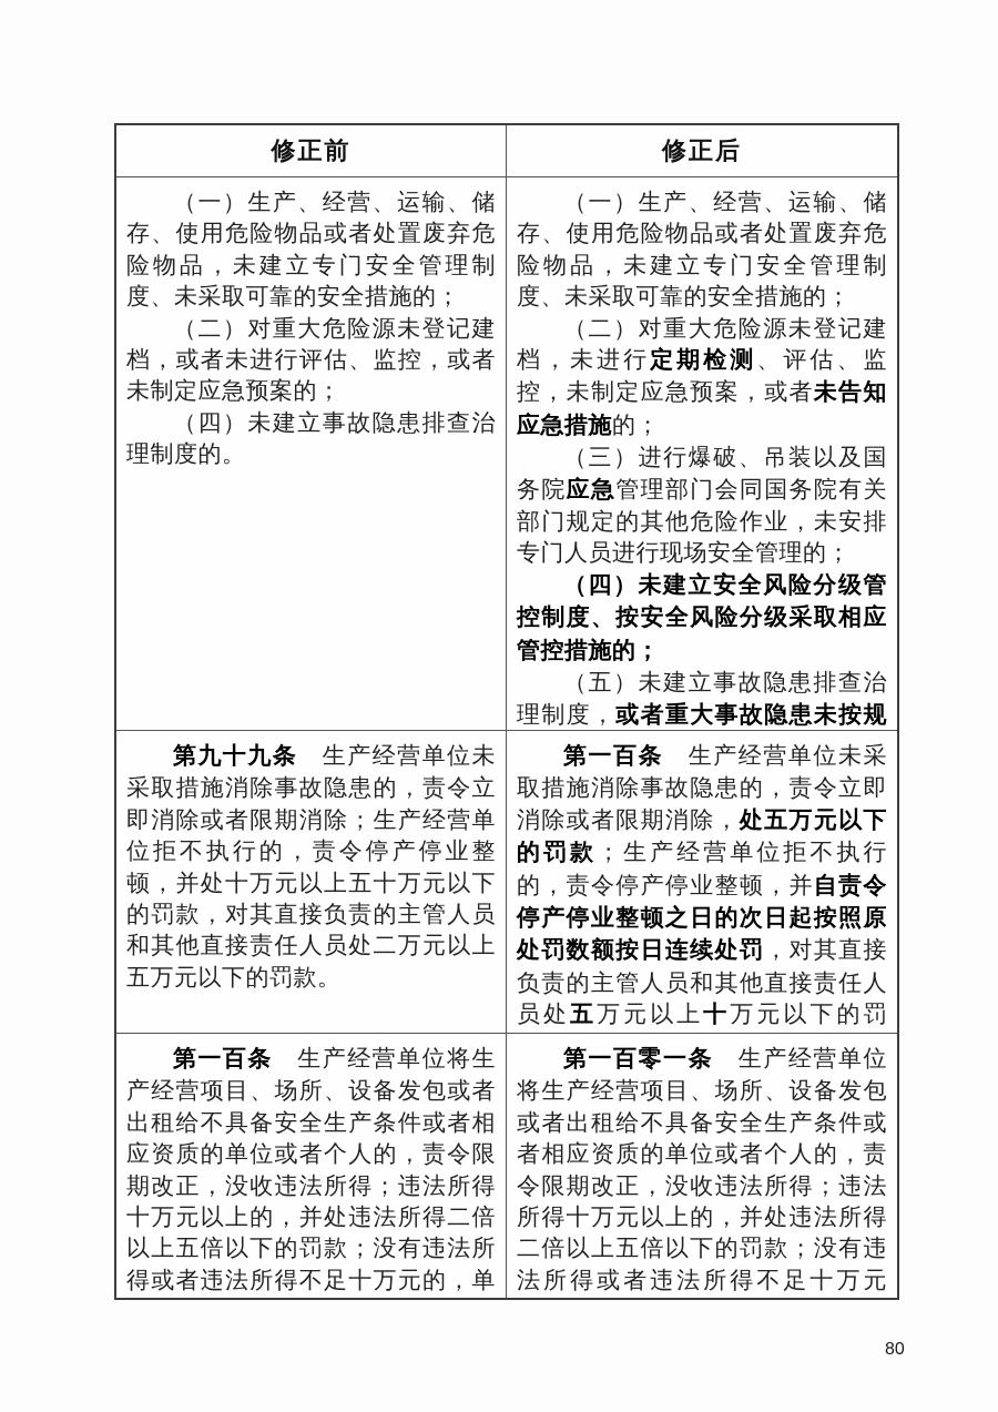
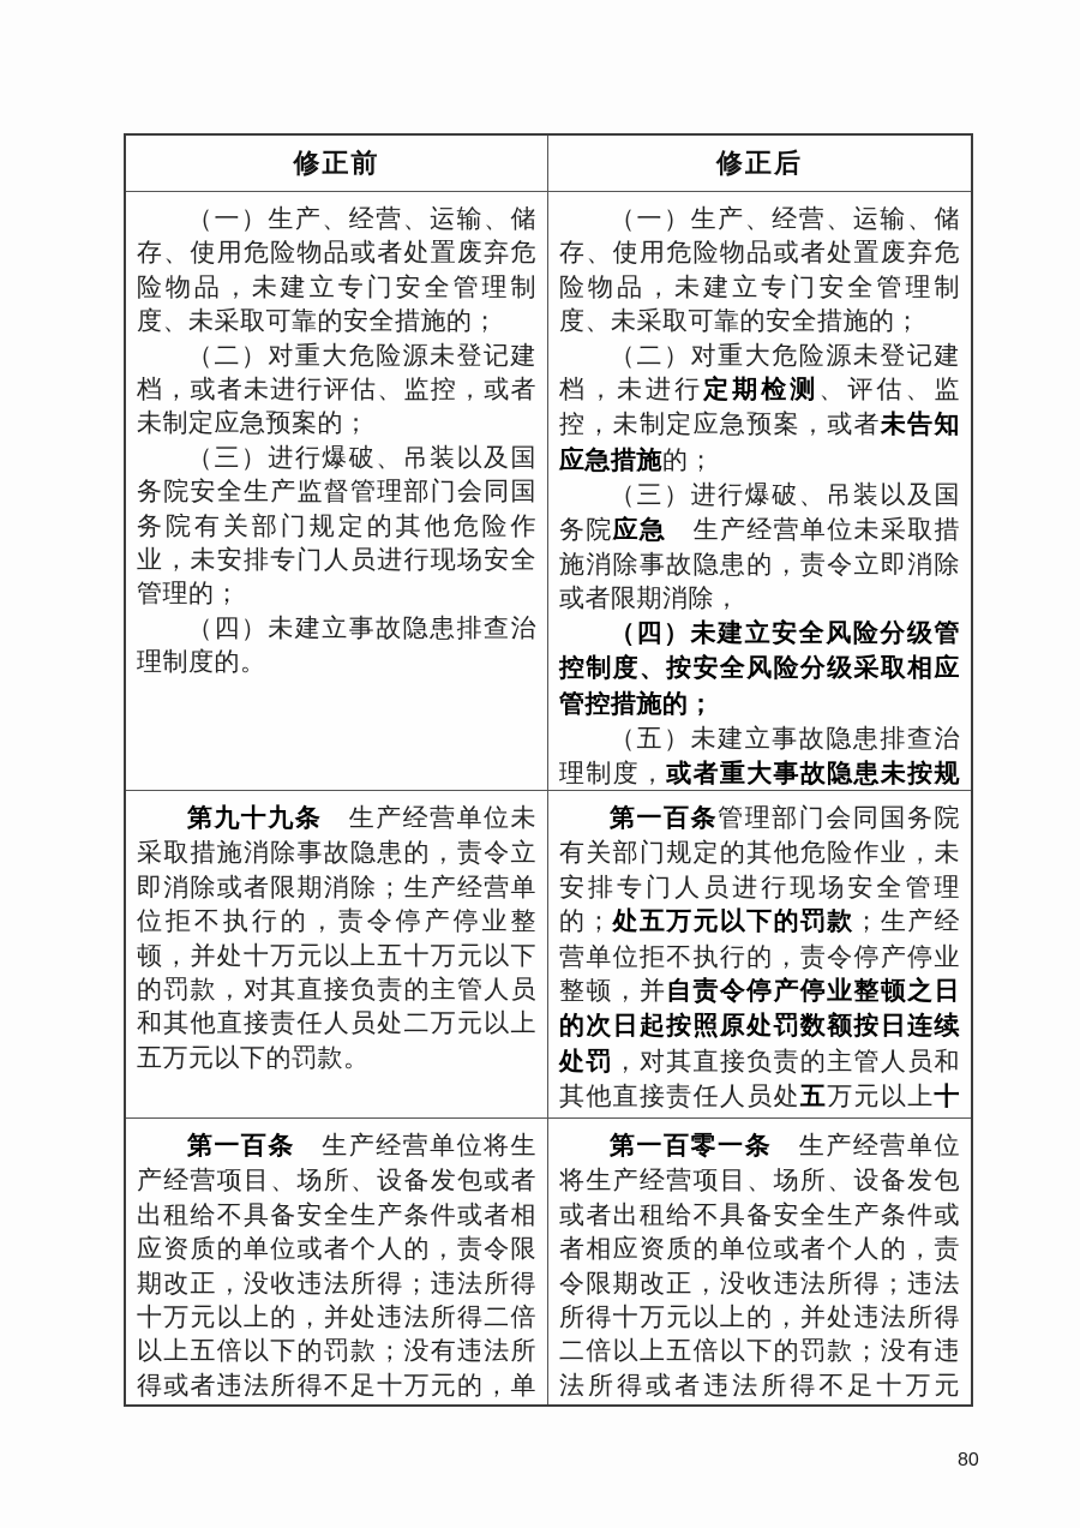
  修正前
  修正后
  （一）生产、经营、运输、储存、使用危险物品或者处置废弃危险物品，未建立专门安全管理制度、未采取可靠的安全措施的；
  （二）对重大危险源未登记建档，或者未进行评估、监控，或者未制定应急预案的；
+ （三）进行爆破、吊装以及国务院安全生产监督管理部门会同国务院有关部门规定的其他危险作业，未安排专门人员进行现场安全管理的；
  （四）未建立事故隐患排查治理制度的。
  （一）生产、经营、运输、储存、使用危险物品或者处置废弃危险物品，未建立专门安全管理制度、未采取可靠的安全措施的；
  （二）对重大危险源未登记建档，未进行定期检测、评估、监控，未制定应急预案，或者未告知应急措施的；
- （三）进行爆破、吊装以及国务院应急管理部门会同国务院有关部门规定的其他危险作业，未安排专门人员进行现场安全管理的；
+ （三）进行爆破、吊装以及国务院应急 生产经营单位未采取措施消除事故隐患的，责令立即消除或者限期消除，
  （四）未建立安全风险分级管控制度、按安全风险分级采取相应管控措施的；
  （五）未建立事故隐患排查治理制度，或者重大事故隐患未按规
  第九十九条 生产经营单位未采取措施消除事故隐患的，责令立即消除或者限期消除；生产经营单位拒不执行的，责令停产停业整顿，并处十万元以上五十万元以下的罚款，对其直接负责的主管人员和其他直接责任人员处二万元以上五万元以下的罚款。
- 第一百条 生产经营单位未采取措施消除事故隐患的，责令立即消除或者限期消除，处五万元以下的罚款；生产经营单位拒不执行的，责令停产停业整顿，并自责令停产停业整顿之日的次日起按照原处罚数额按日连续处罚，对其直接负责的主管人员和其他直接责任人员处五万元以上十万元以下的罚
+ 第一百条管理部门会同国务院有关部门规定的其他危险作业，未安排专门人员进行现场安全管理的；处五万元以下的罚款；生产经营单位拒不执行的，责令停产停业整顿，并自责令停产停业整顿之日的次日起按照原处罚数额按日连续处罚，对其直接负责的主管人员和其他直接责任人员处五万元以上十
  第一百条 生产经营单位将生产经营项目、场所、设备发包或者出租给不具备安全生产条件或者相应资质的单位或者个人的，责令限期改正，没收违法所得；违法所得十万元以上的，并处违法所得二倍以上五倍以下的罚款；没有违法所得或者违法所得不足十万元的，单
  第一百零一条 生产经营单位将生产经营项目、场所、设备发包或者出租给不具备安全生产条件或者相应资质的单位或者个人的，责令限期改正，没收违法所得；违法所得十万元以上的，并处违法所得二倍以上五倍以下的罚款；没有违法所得或者违法所得不足十万元
  80
